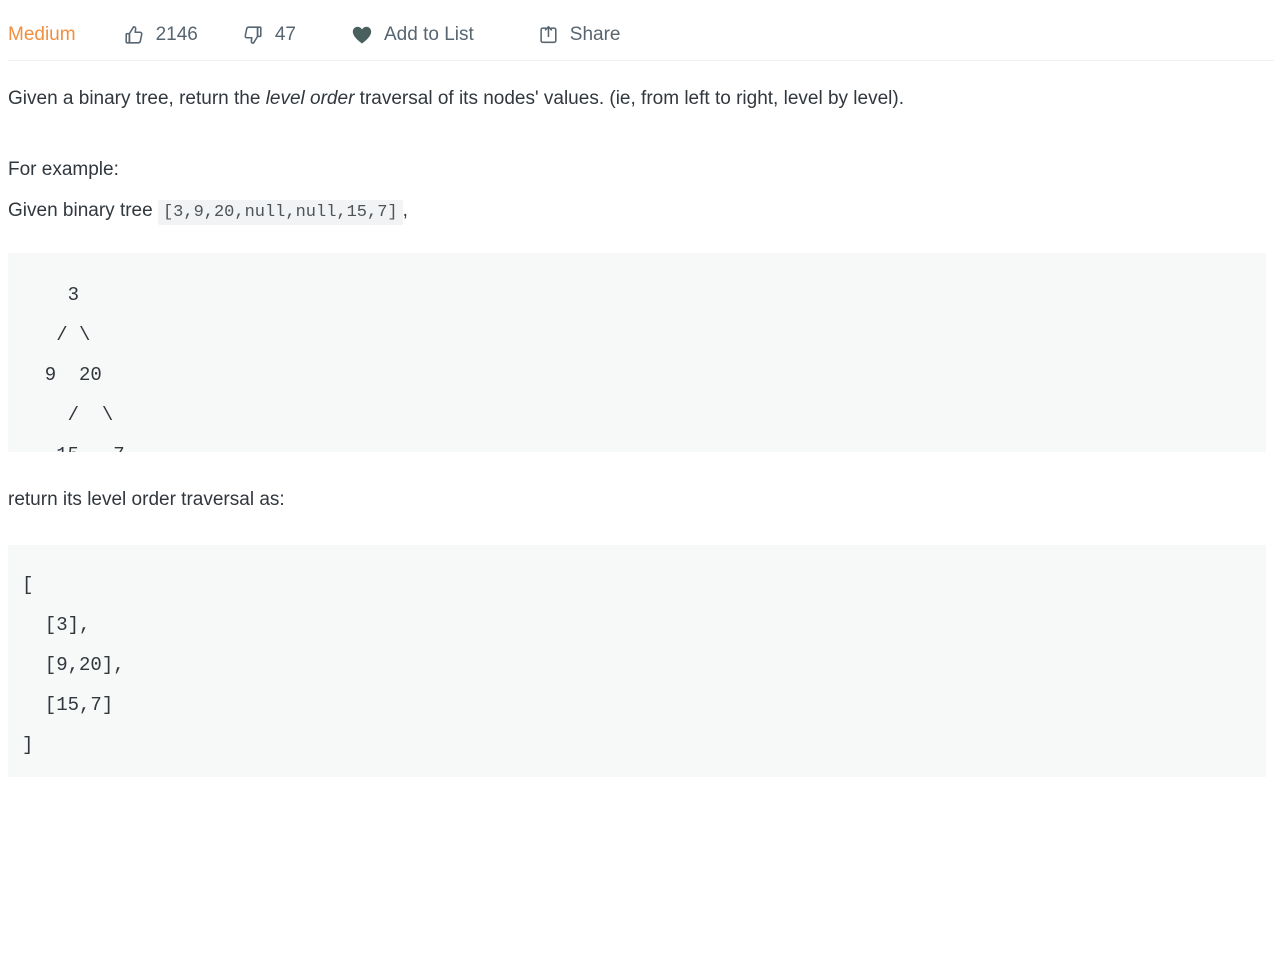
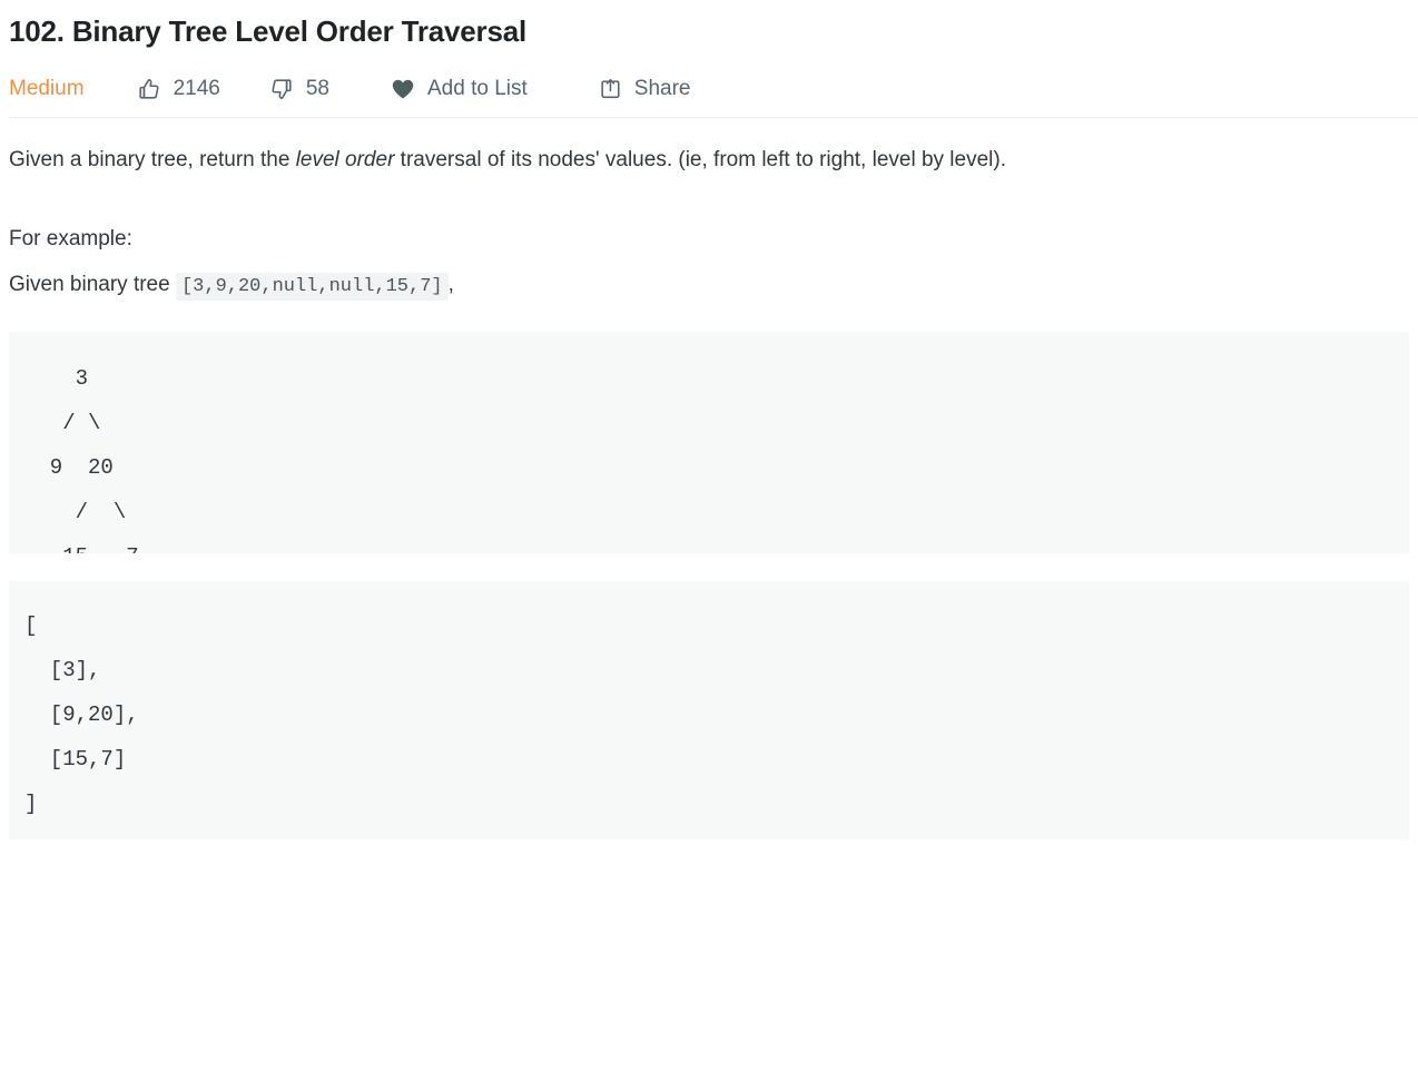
+ 102. Binary Tree Level Order Traversal
  Medium
  2146
- 47
+ 58
  Add to List
  Share
  Given a binary tree, return the level order traversal of its nodes' values. (ie, from left to right, level by level).
  For example:
  Given binary tree [3,9,20,null,null,15,7] ,
  3
  / \
  9 20
  / \
- return its level order traversal as:
  [
  [3],
  [9,20],
  [15,7]
  ]
